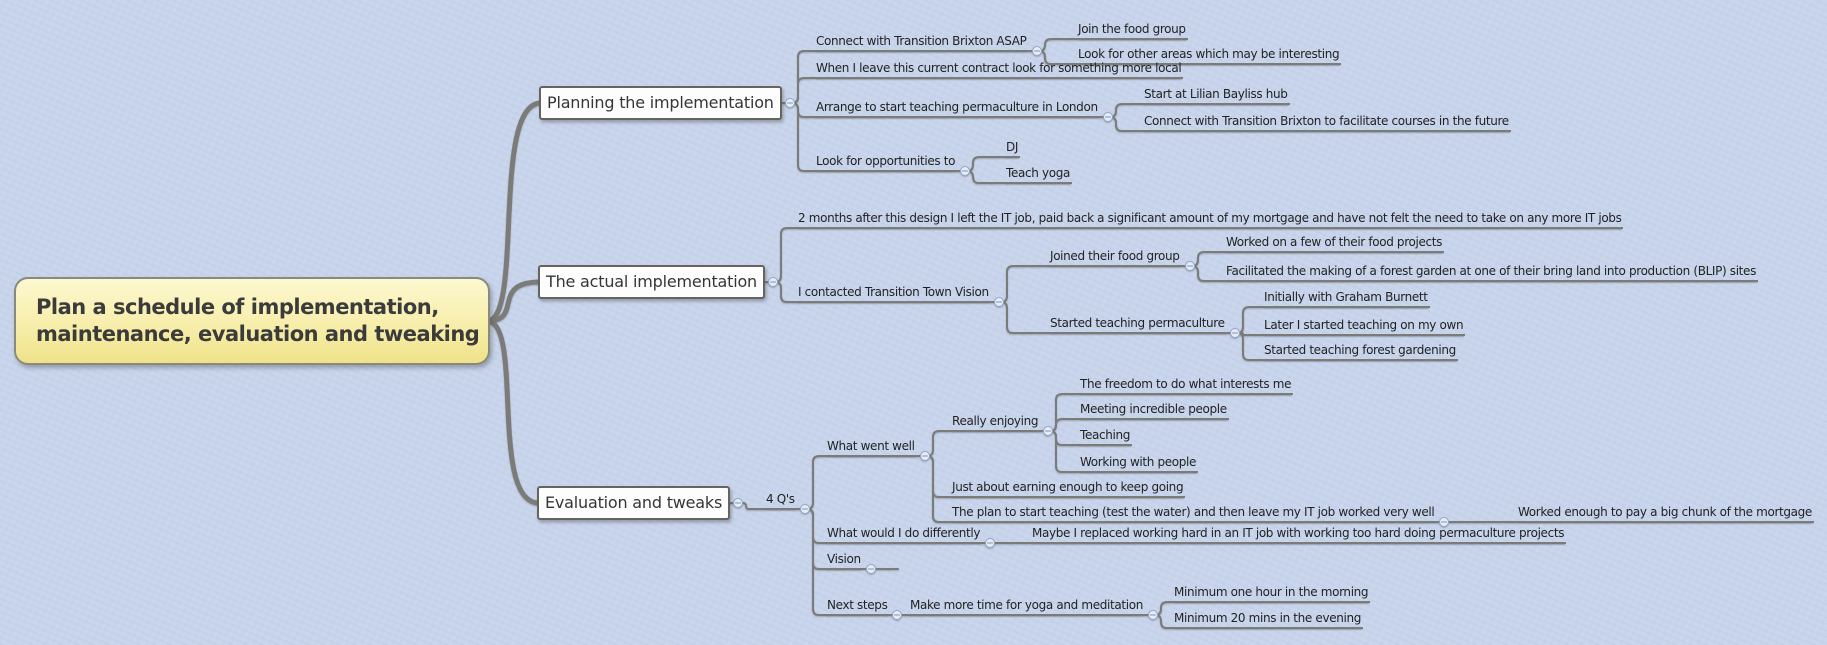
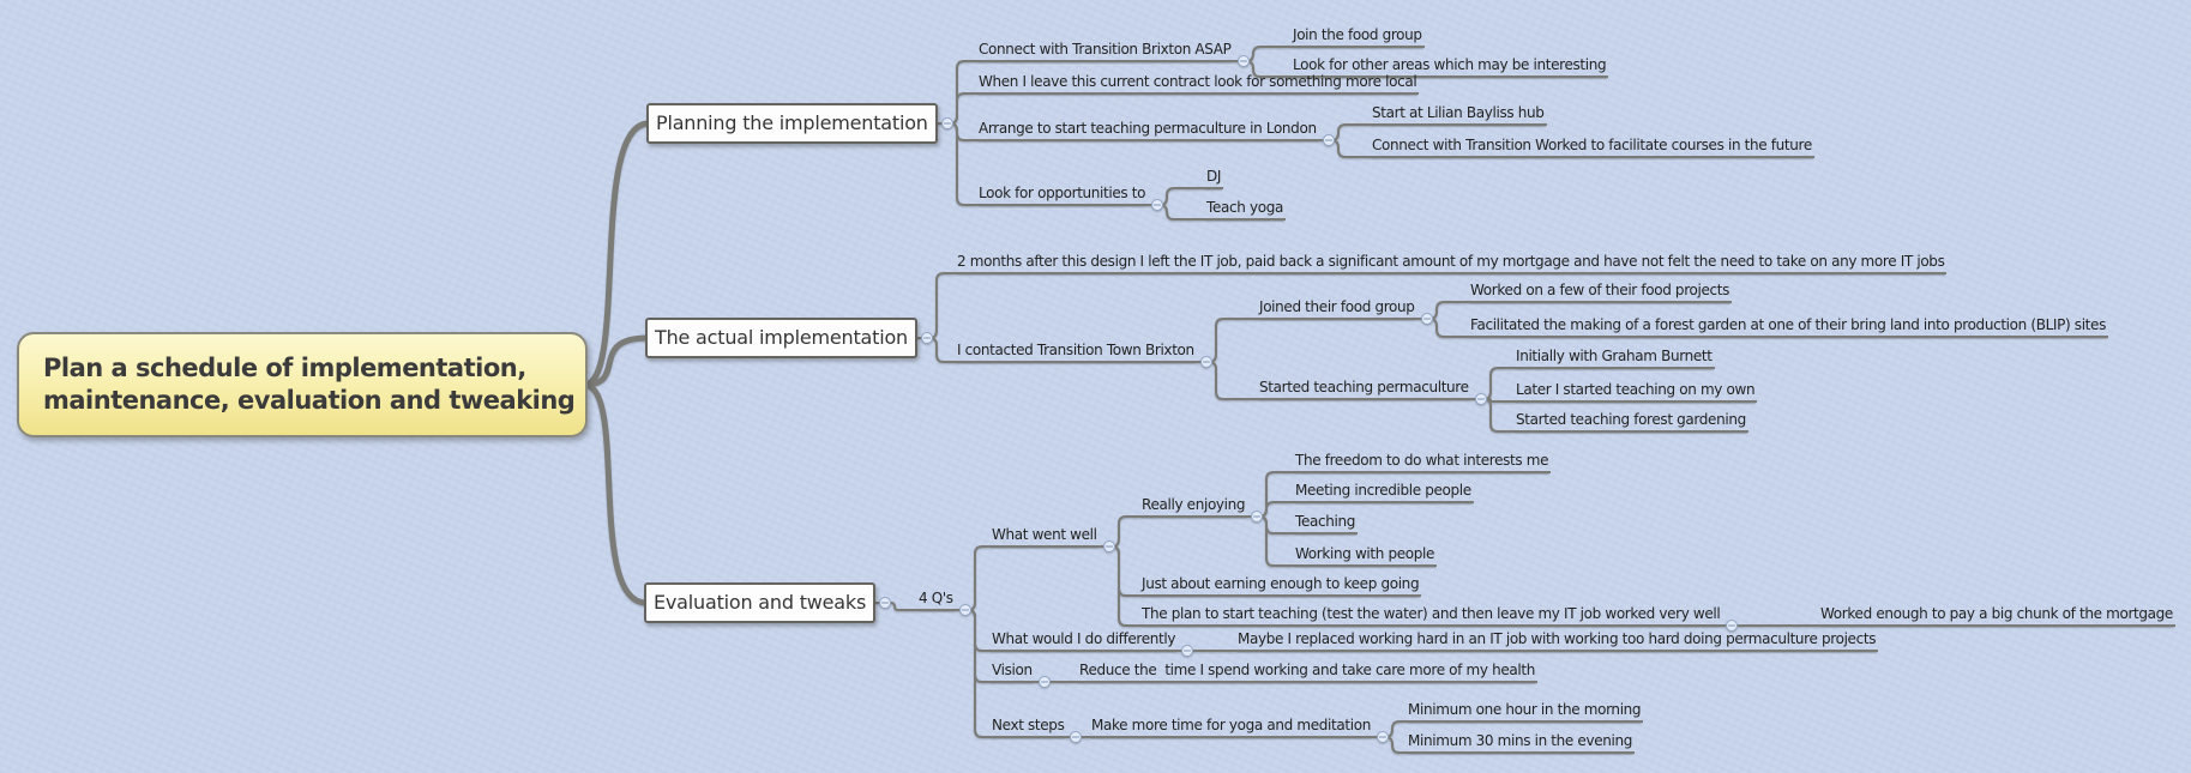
  Plan a schedule of implementation,
  maintenance, evaluation and tweaking
  Planning the implementation
  The actual implementation
  Evaluation and tweaks
  Connect with Transition Brixton ASAP
  Join the food group
  Look for other areas which may be interesting
  When I leave this current contract look for something more local
  Arrange to start teaching permaculture in London
  Start at Lilian Bayliss hub
- Connect with Transition Brixton to facilitate courses in the future
+ Connect with Transition Worked to facilitate courses in the future
  Look for opportunities to
  DJ
  Teach yoga
  2 months after this design I left the IT job, paid back a significant amount of my mortgage and have not felt the need to take on any more IT jobs
- I contacted Transition Town Vision
+ I contacted Transition Town Brixton
  Joined their food group
  Worked on a few of their food projects
  Facilitated the making of a forest garden at one of their bring land into production (BLIP) sites
  Started teaching permaculture
  Initially with Graham Burnett
  Later I started teaching on my own
  Started teaching forest gardening
  4 Q's
  What went well
  Really enjoying
  The freedom to do what interests me
  Meeting incredible people
  Teaching
  Working with people
  Just about earning enough to keep going
  The plan to start teaching (test the water) and then leave my IT job worked very well
  Worked enough to pay a big chunk of the mortgage
  What would I do differently
  Maybe I replaced working hard in an IT job with working too hard doing permaculture projects
  Vision
+ Reduce the time I spend working and take care more of my health
  Next steps
  Make more time for yoga and meditation
  Minimum one hour in the morning
- Minimum 20 mins in the evening
+ Minimum 30 mins in the evening
